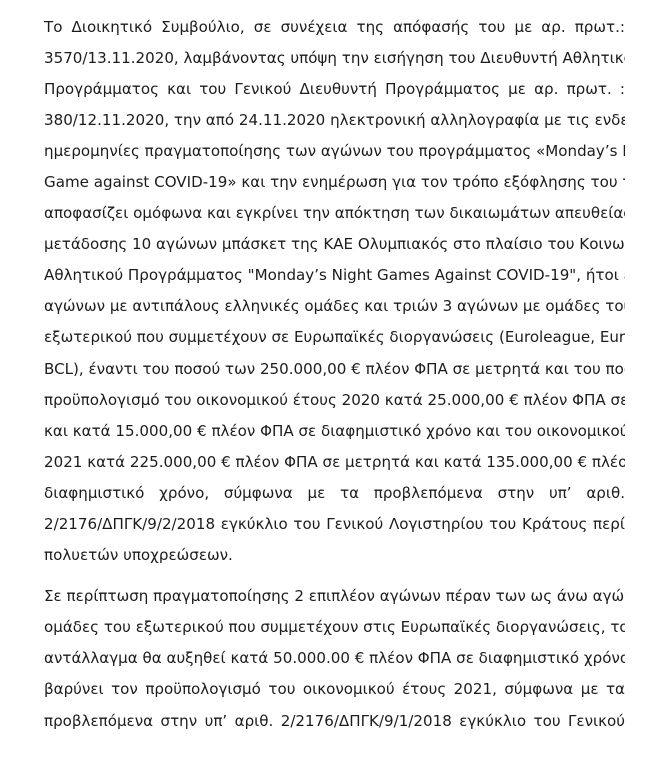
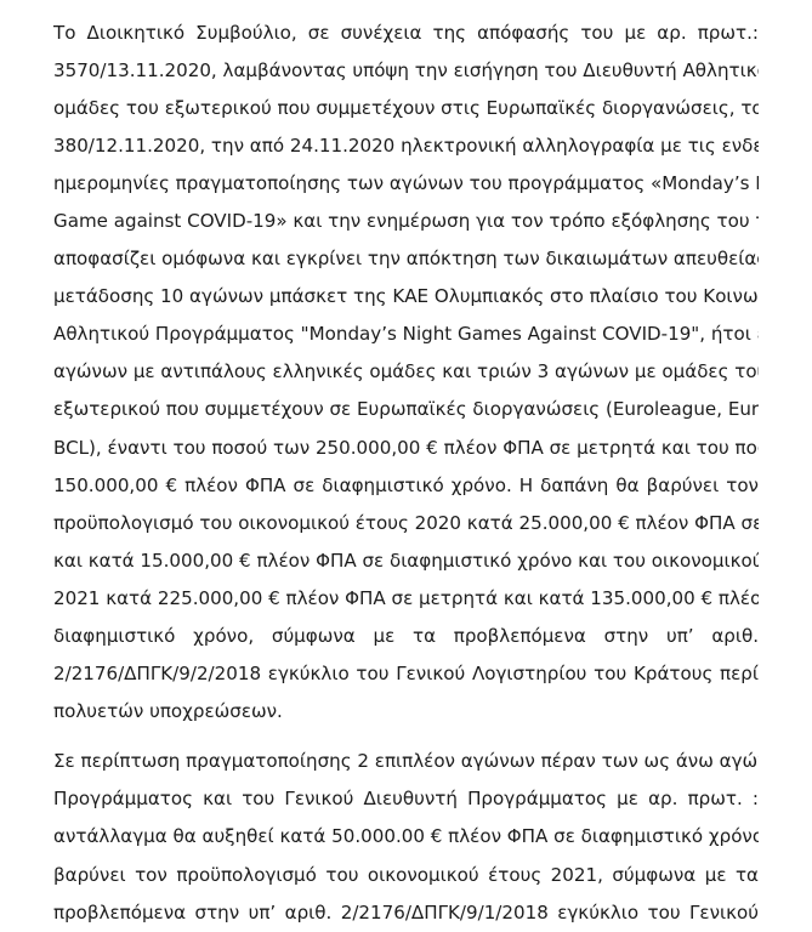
  Το Διοικητικό Συμβούλιο, σε συνέχεια της απόφασής του με αρ. πρωτ.:
  3570/13.11.2020, λαμβάνοντας υπόψη την εισήγηση του Διευθυντή Αθλητικ
- Προγράμματος και του Γενικού Διευθυντή Προγράμματος με αρ. πρωτ. :
+ ομάδες του εξωτερικού που συμμετέχουν στις Ευρωπαϊκές διοργανώσεις, το
  380/12.11.2020, την από 24.11.2020 ηλεκτρονική αλληλογραφία με τις ενδε
  ημερομηνίες πραγματοποίησης των αγώνων του προγράμματος «Monday’s
  Game against COVID-19» και την ενημέρωση για τον τρόπο εξόφλησης του
  αποφασίζει ομόφωνα και εγκρίνει την απόκτηση των δικαιωμάτων απευθεία
  μετάδοσης 10 αγώνων μπάσκετ της ΚΑΕ Ολυμπιακός στο πλαίσιο του Κοινω
  Αθλητικού Προγράμματος "Monday’s Night Games Against COVID-19", ήτοι
  αγώνων με αντιπάλους ελληνικές ομάδες και τριών 3 αγώνων με ομάδες το
  εξωτερικού που συμμετέχουν σε Ευρωπαϊκές διοργανώσεις (Euroleague, Eur
  BCL), έναντι του ποσού των 250.000,00 € πλέον ΦΠΑ σε μετρητά και του πο
+ 150.000,00 € πλέον ΦΠΑ σε διαφημιστικό χρόνο. Η δαπάνη θα βαρύνει τον
  προϋπολογισμό του οικονομικού έτους 2020 κατά 25.000,00 € πλέον ΦΠΑ σε
  και κατά 15.000,00 € πλέον ΦΠΑ σε διαφημιστικό χρόνο και του οικονομικού
  2021 κατά 225.000,00 € πλέον ΦΠΑ σε μετρητά και κατά 135.000,00 € πλέο
  διαφημιστικό χρόνο, σύμφωνα με τα προβλεπόμενα στην υπ’ αριθ.
  2/2176/ΔΠΓΚ/9/2/2018 εγκύκλιο του Γενικού Λογιστηρίου του Κράτους περί
  πολυετών υποχρεώσεων.
  Σε περίπτωση πραγματοποίησης 2 επιπλέον αγώνων πέραν των ως άνω αγώ
- ομάδες του εξωτερικού που συμμετέχουν στις Ευρωπαϊκές διοργανώσεις, το
+ Προγράμματος και του Γενικού Διευθυντή Προγράμματος με αρ. πρωτ. :
  αντάλλαγμα θα αυξηθεί κατά 50.000.00 € πλέον ΦΠΑ σε διαφημιστικό χρόνο
  βαρύνει τον προϋπολογισμό του οικονομικού έτους 2021, σύμφωνα με τα
  προβλεπόμενα στην υπ’ αριθ. 2/2176/ΔΠΓΚ/9/1/2018 εγκύκλιο του Γενικού
